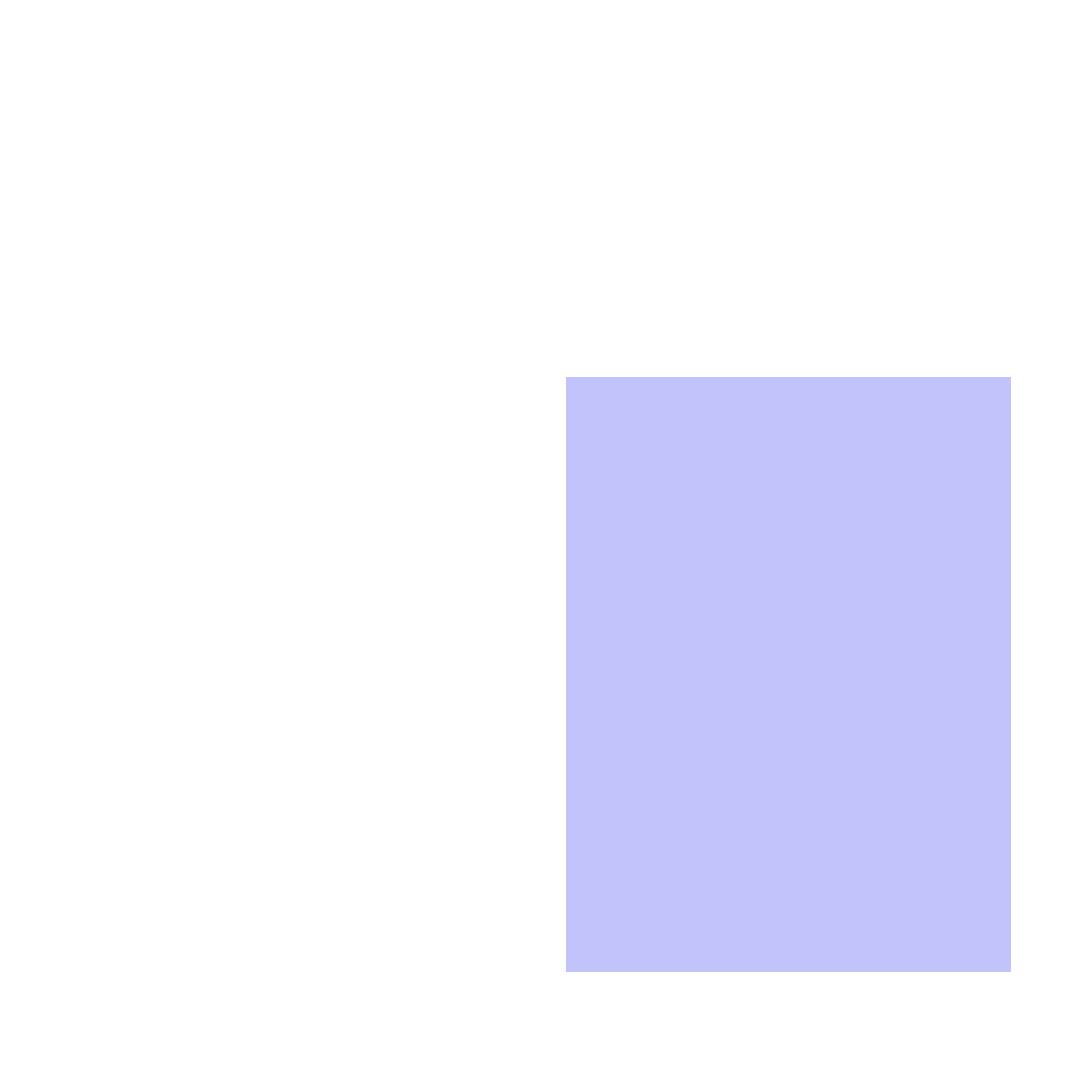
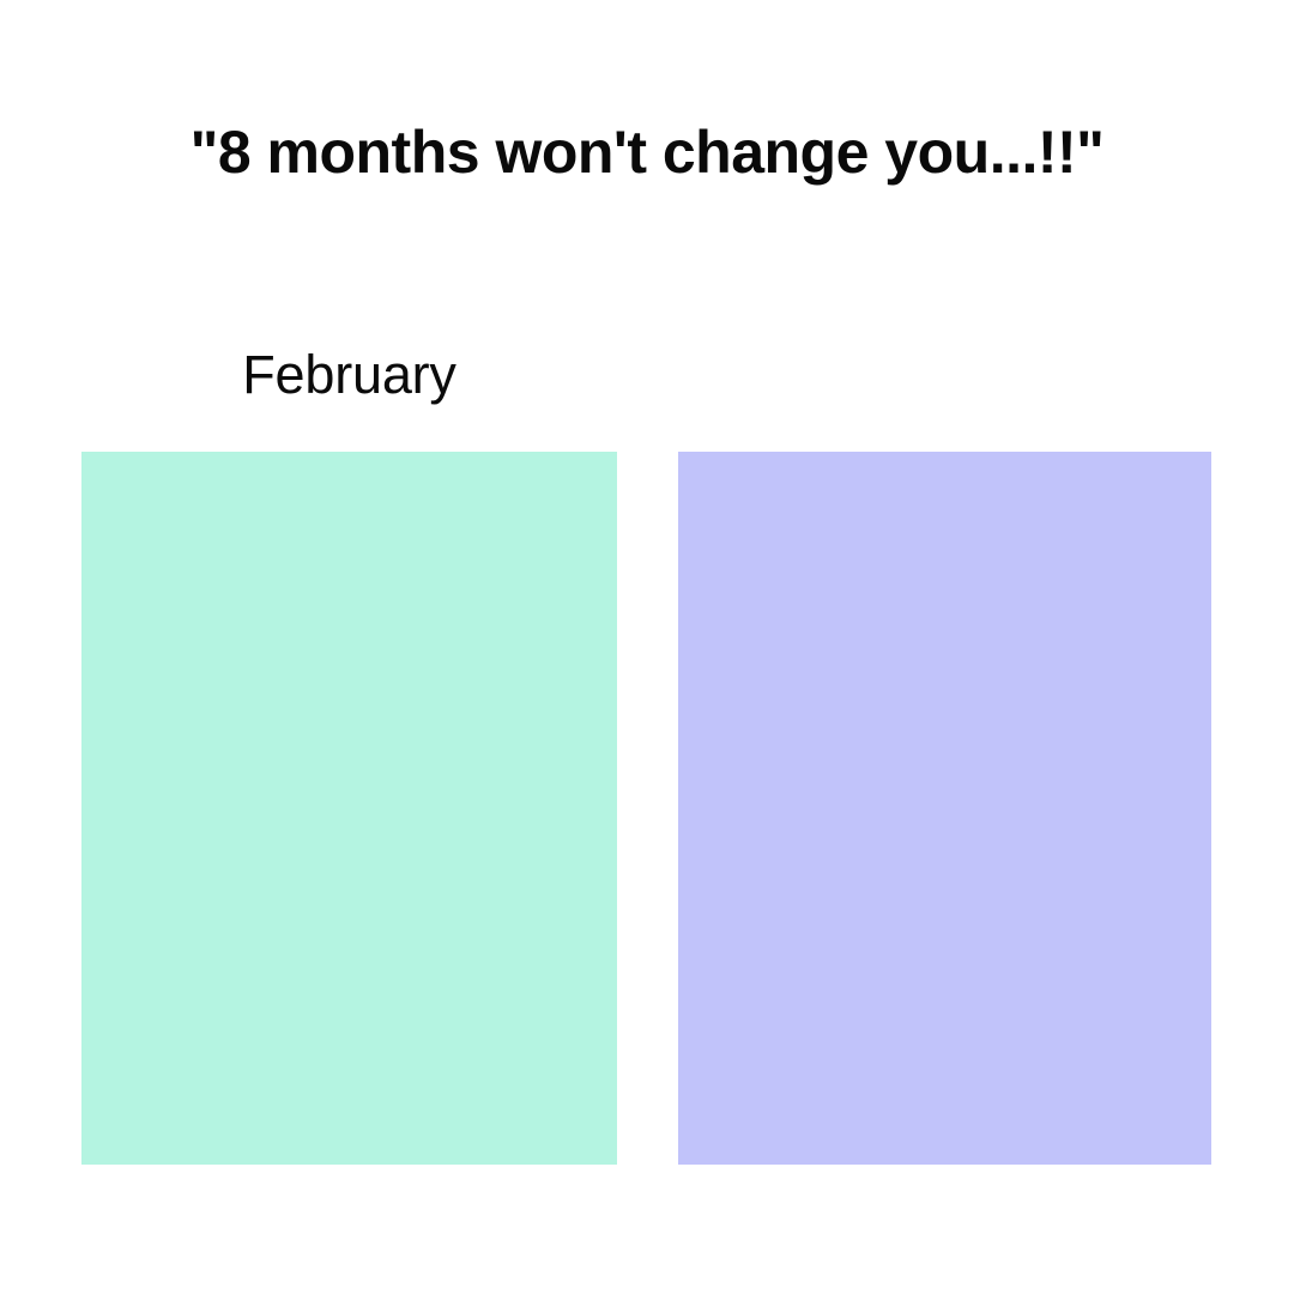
+ "8 months won't change you...!!"
+ February
